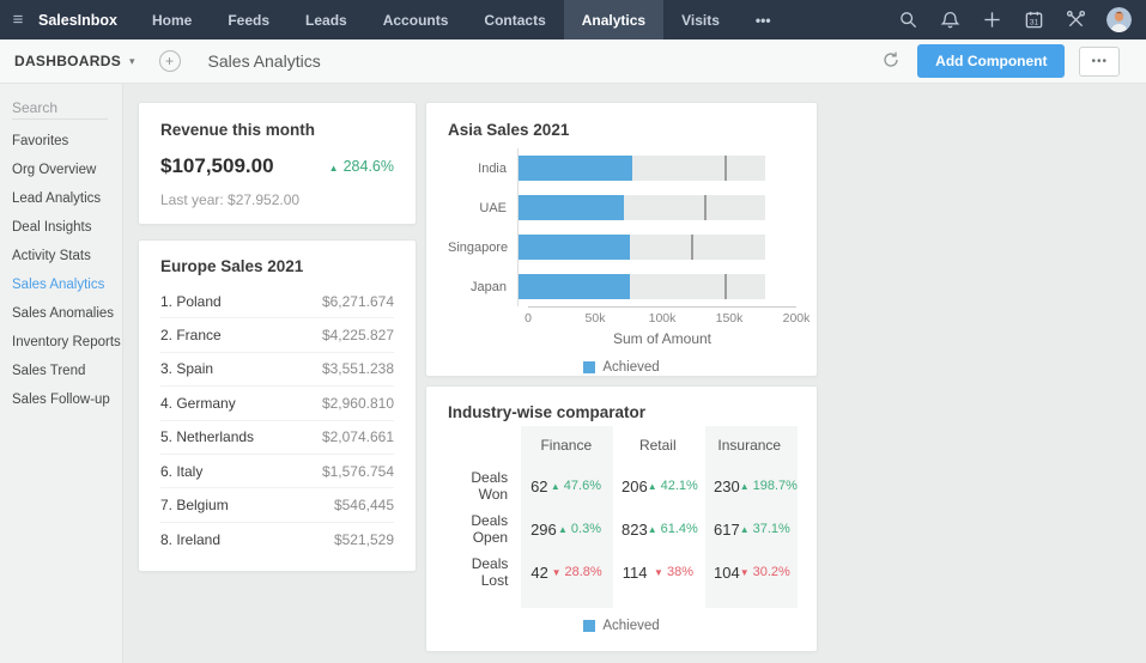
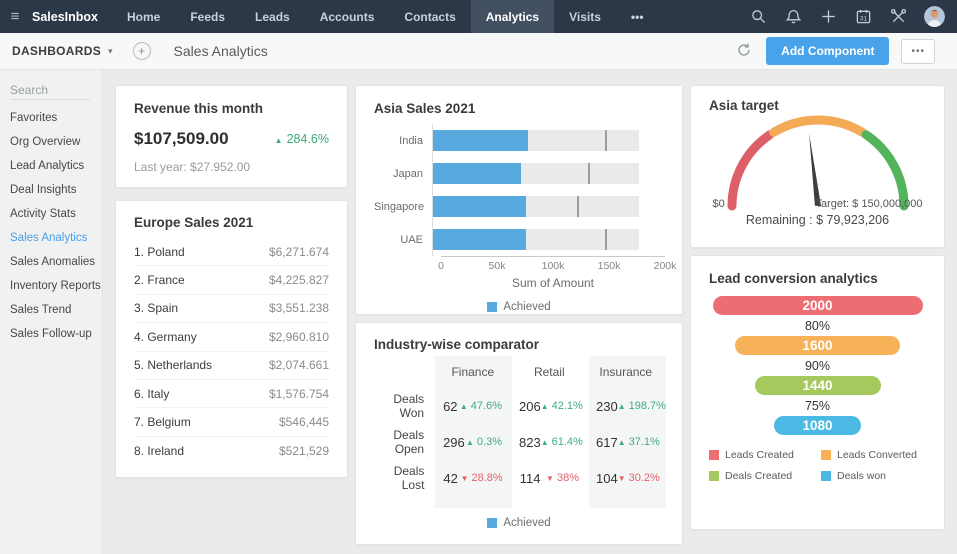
  ≡
  SalesInbox
  Home
  Feeds
  Leads
  Accounts
  Contacts
  Analytics
  Visits
  •••
  DASHBOARDS
  ▾
  +
  Sales Analytics
  Add Component
  •••
  Search
  Favorites
  Org Overview
  Lead Analytics
  Deal Insights
  Activity Stats
  Sales Analytics
  Sales Anomalies
  Inventory Reports
  Sales Trend
  Sales Follow-up
  Revenue this month
  $107,509.00
  ▲ 284.6%
  Last year: $27.952.00
  Europe Sales 2021
  1. Poland
  $6,271.674
  2. France
  $4,225.827
  3. Spain
  $3,551.238
  4. Germany
  $2,960.810
  5. Netherlands
  $2,074.661
  6. Italy
  $1,576.754
  7. Belgium
  $546,445
  8. Ireland
  $521,529
  Asia Sales 2021
  India
- UAE
+ Japan
  Singapore
- Japan
+ UAE
  0
  50k
  100k
  150k
  200k
  Sum of Amount
  Achieved
  Industry-wise comparator
  Finance
  Retail
  Insurance
  Deals Won
  62
  ▲
  47.6%
  206
  ▲
  42.1%
  230
  ▲
  198.7%
  Deals Open
  296
  ▲
  0.3%
  823
  ▲
  61.4%
  617
  ▲
  37.1%
  Deals Lost
  42
  ▼
  28.8%
  114
  ▼
  38%
  104
  ▼
  30.2%
  Achieved
+ Asia target
+ $0
+ Target: $ 150,000,000
+ Remaining : $ 79,923,206
+ Lead conversion analytics
+ 2000
+ 80%
+ 1600
+ 90%
+ 1440
+ 75%
+ 1080
+ Leads Created
+ Leads Converted
+ Deals Created
+ Deals won
